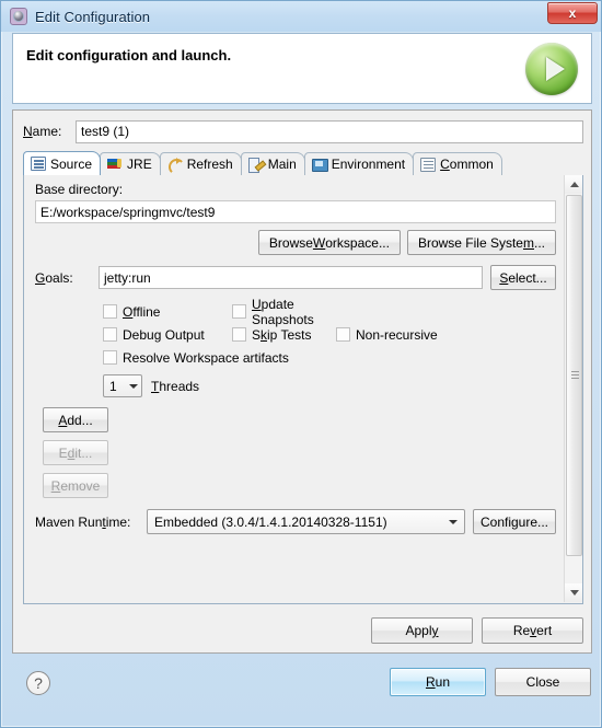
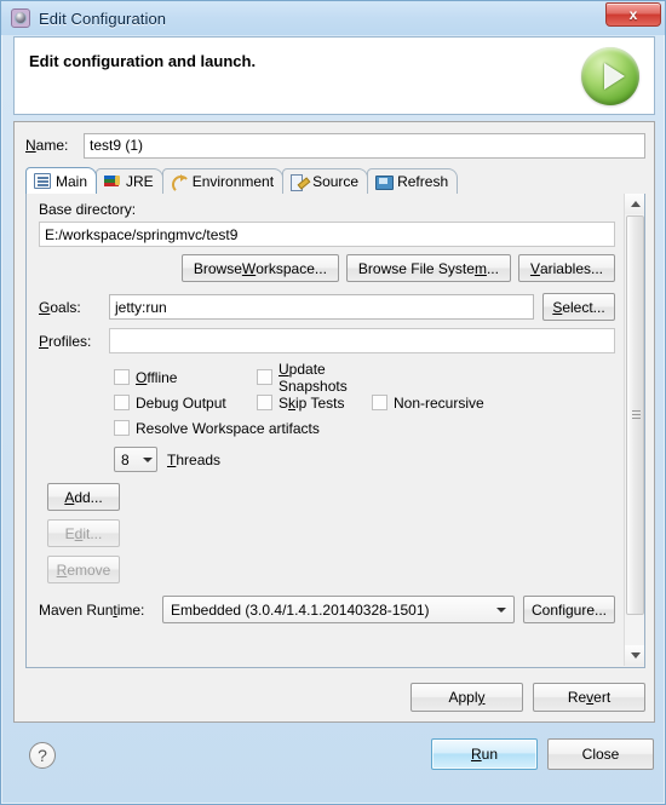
  Edit Configuration
  x
  Edit configuration and launch.
  Name:
  test9 (1)
- Source
+ Main
  JRE
- Refresh
+ Environment
- Main
+ Source
- Environment
+ Refresh
- Common
  Base directory:
  E:/workspace/springmvc/test9
  Browse
  W
  orkspace...
  Browse File Syste
  m
  ...
+ V
+ ariables...
  Goals:
  jetty:run
  S
  elect...
+ Profiles:
  Offline
  Update Snapshots
  Debug Output
  Skip Tests
  Non-recursive
  Resolve Workspace artifacts
- 1
+ 8
  Threads
  A
  dd...
  E
  d
  it...
  R
  emove
  Maven Runtime:
- Embedded (3.0.4/1.4.1.20140328-1151)
+ Embedded (3.0.4/1.4.1.20140328-1501)
  Configure...
  Appl
  y
  Re
  v
  ert
  ?
  R
  un
  Close
